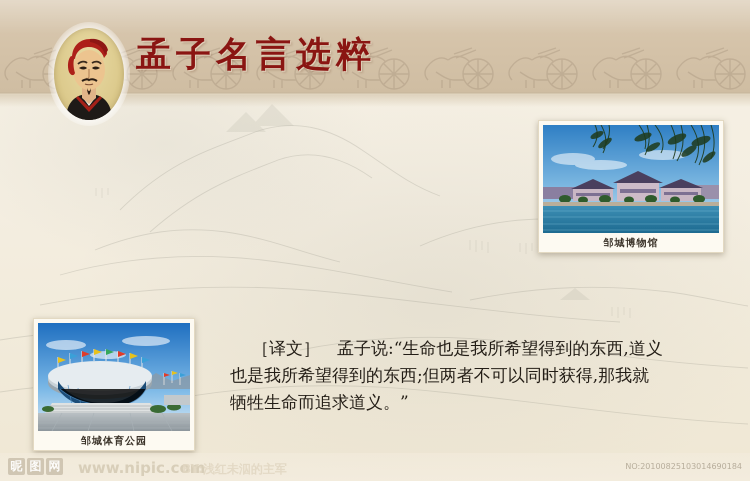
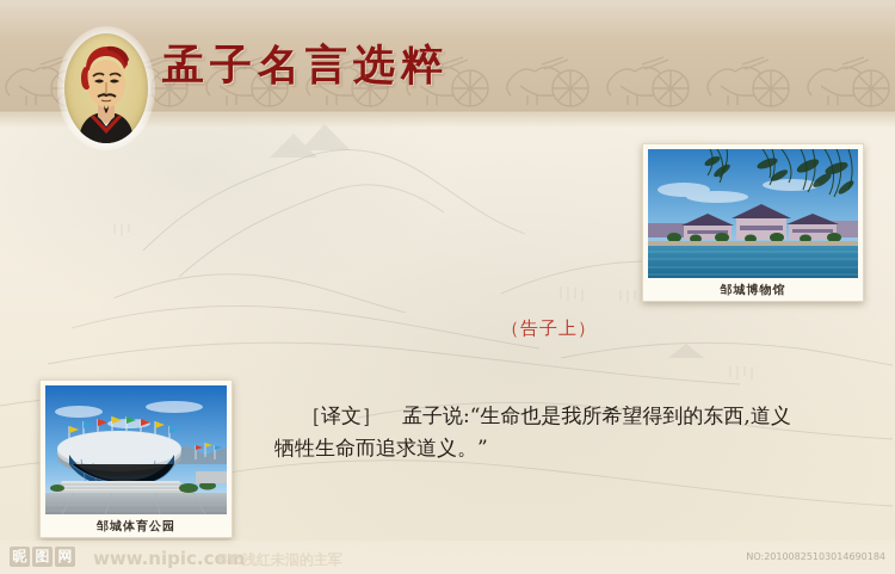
  孟子名言选粹
+ （告子上）
  邹城博物馆
  邹城体育公园
  ［译文］ 孟子说:“生命也是我所希望得到的东西,道义
- 也是我所希望得到的东西;但两者不可以同时获得,那我就
  牺牲生命而追求道义。”
  昵
  图
  网
  www.nipic.com
  BY:浅红未泅的主军
  NO:20100825103014690184
